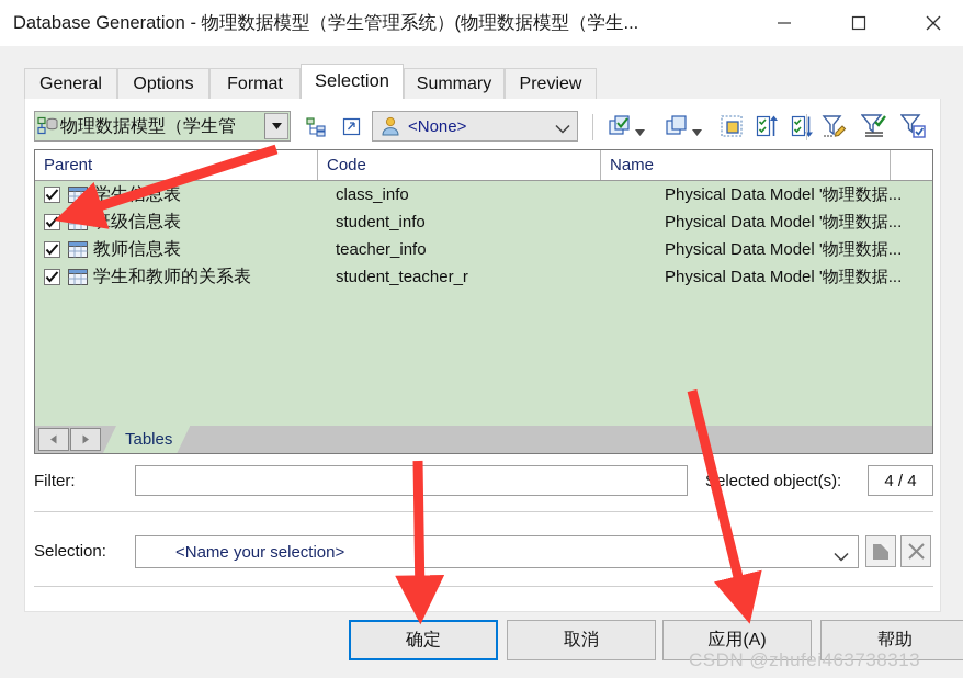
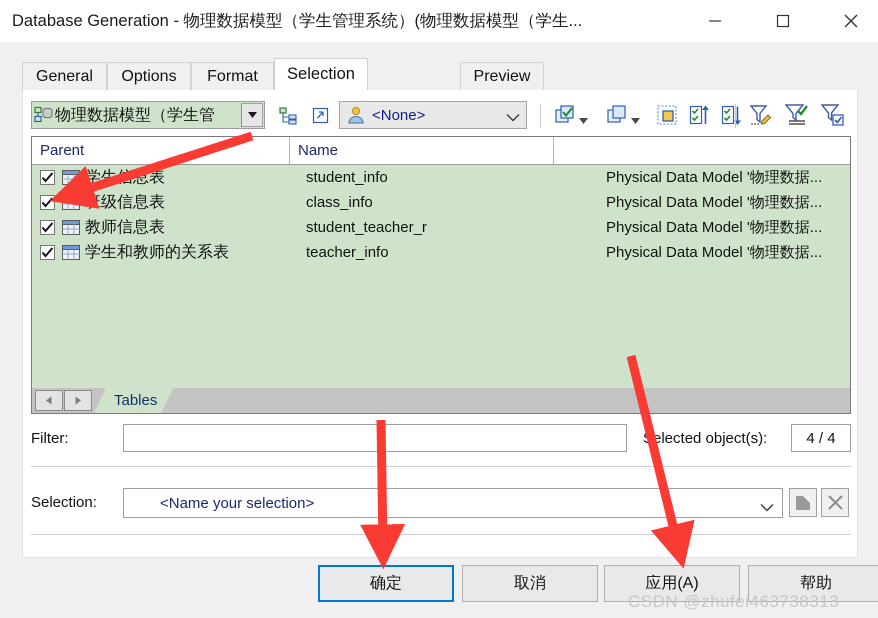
  Database Generation - 物理数据模型（学生管理系统）(物理数据模型（学生...
  General
  Options
  Format
  Selection
- Summary
  Preview
  物理数据模型（学生管
  <None>
  Parent
- Code
  Name
- class_info
+ student_info
  Physical Data Model '物理数据...
  班级信息表
- student_info
+ class_info
  Physical Data Model '物理数据...
  教师信息表
- teacher_info
+ student_teacher_r
  Physical Data Model '物理数据...
  学生和教师的关系表
- student_teacher_r
+ teacher_info
  Physical Data Model '物理数据...
  Tables
  Filter:
  elected object(s):
  4 / 4
  Selection:
  <Name your selection>
  确定
  取消
  应用(A)
  帮助
  CSDN @zhufei463738313
